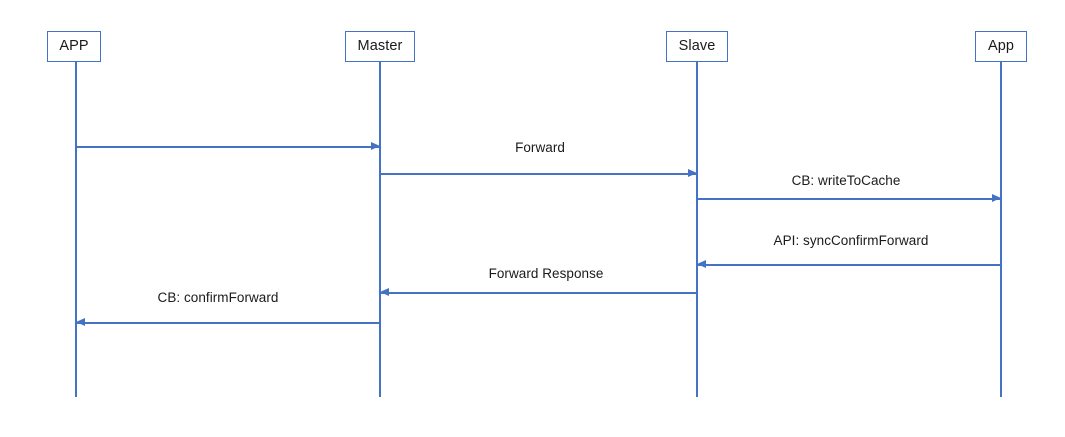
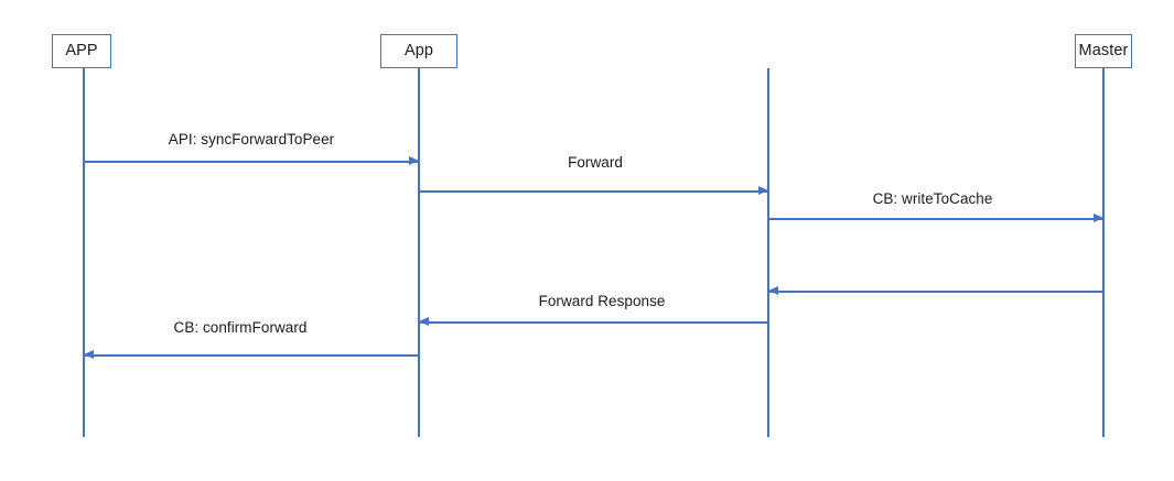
  APP
- Master
+ App
- Slave
- App
+ Master
+ API: syncForwardToPeer
  Forward
  CB: writeToCache
- API: syncConfirmForward
  Forward Response
  CB: confirmForward
